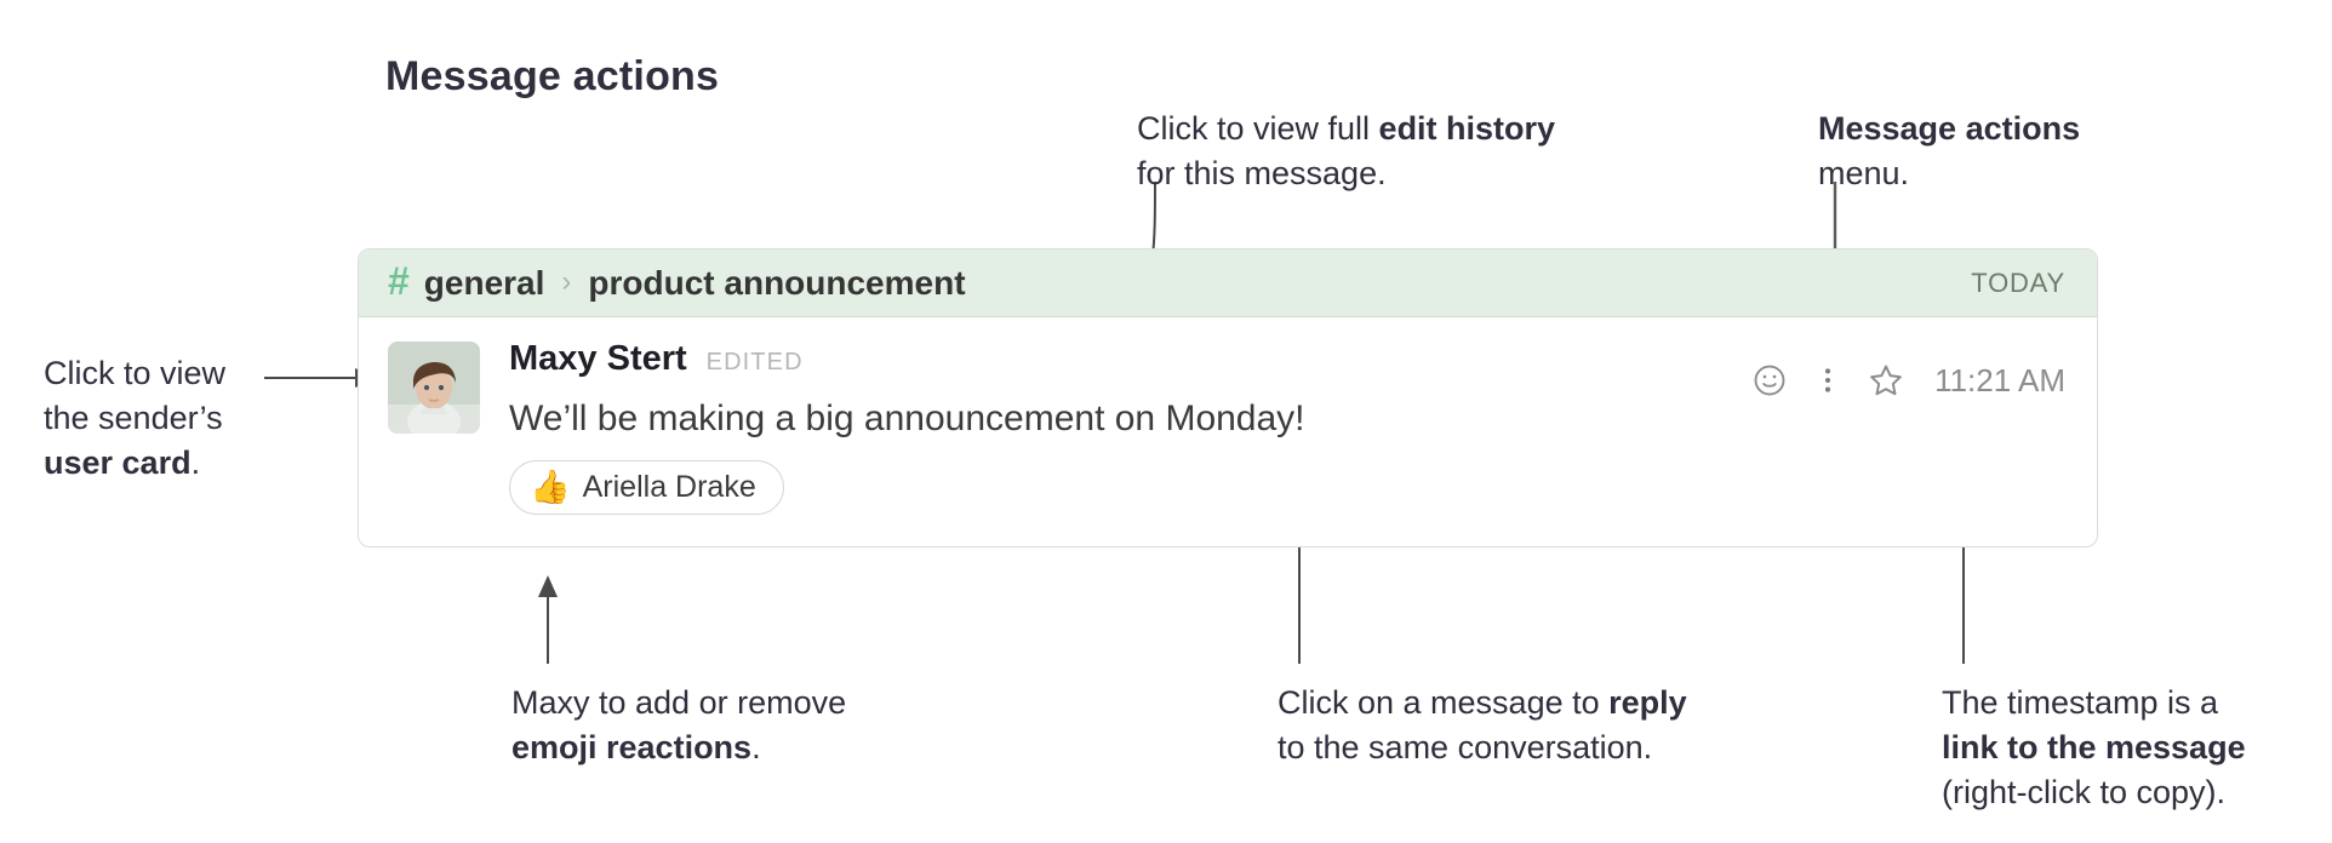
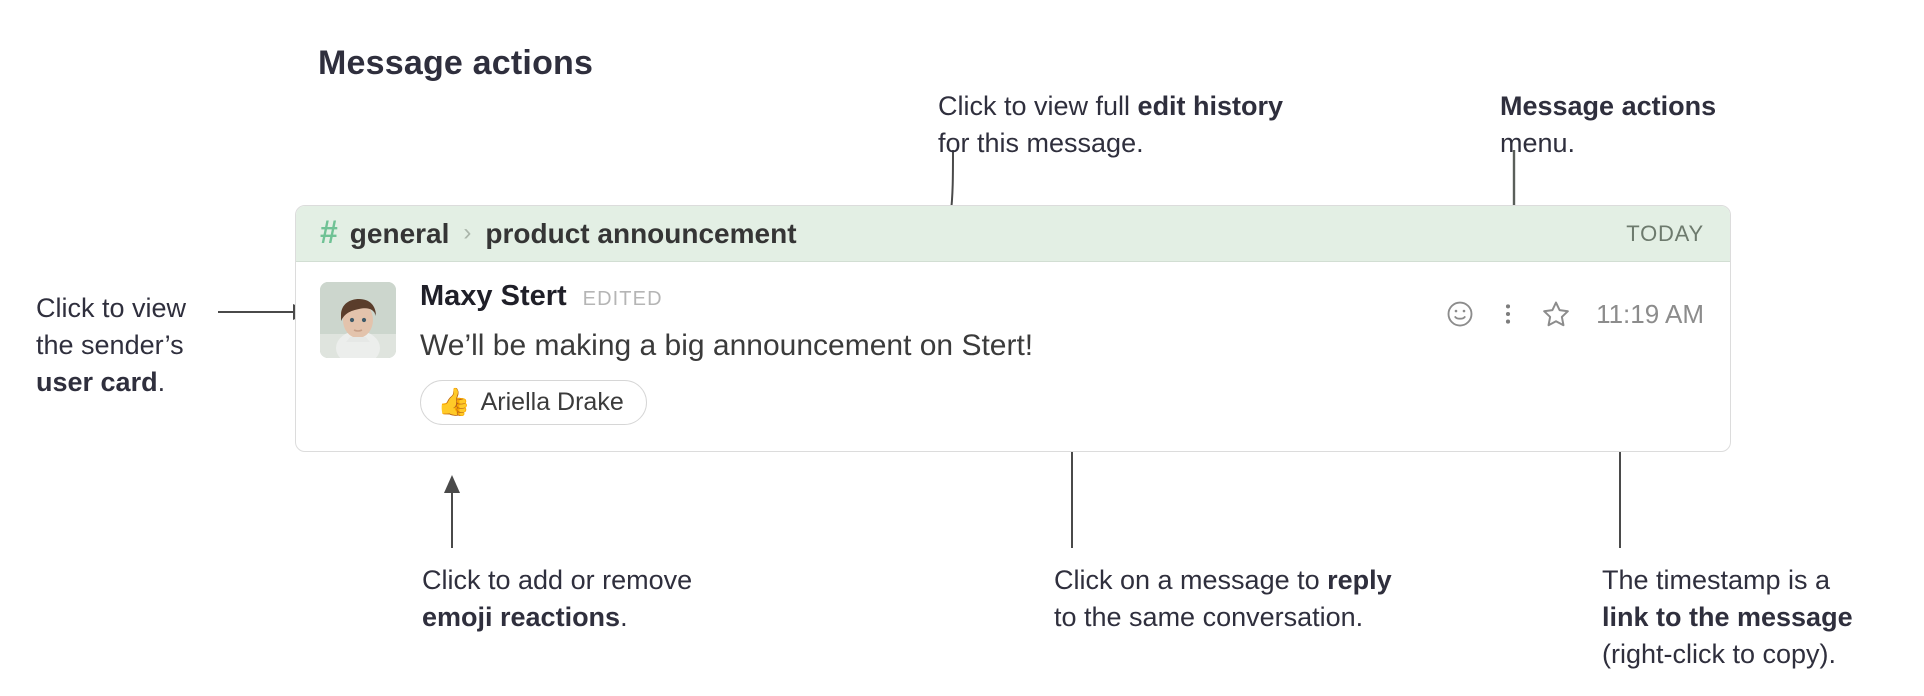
  Message actions
  Click to view full edit history
  for this message.
  Message actions
  menu.
  Click to view
  the sender’s
  user card.
- Maxy to add or remove
+ Click to add or remove
  emoji reactions.
  Click on a message to reply
  to the same conversation.
  The timestamp is a
  link to the message
  (right-click to copy).
  #
  general
  ›
  product announcement
  TODAY
  Maxy Stert
  EDITED
- We’ll be making a big announcement on Monday!
+ We’ll be making a big announcement on Stert!
  👍
  Ariella Drake
- 11:21 AM
+ 11:19 AM
